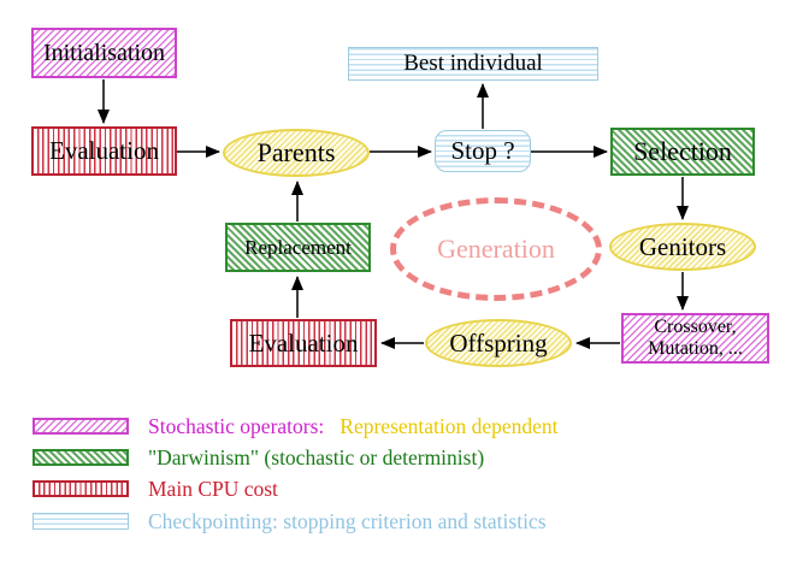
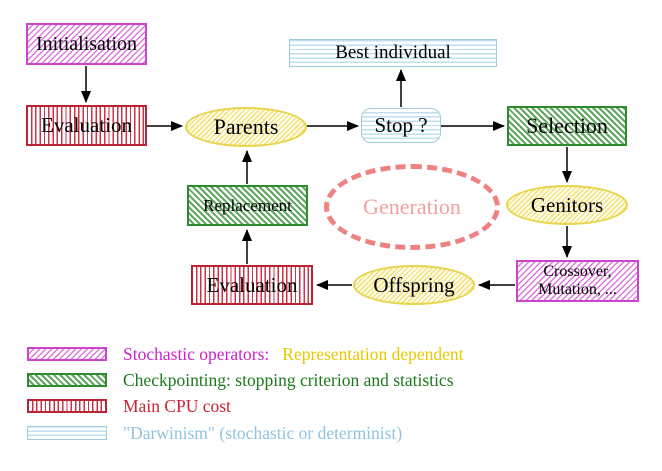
  Initialisation
  Evaluation
  Parents
  Best individual
  Stop ?
  Selection
  Genitors
  Crossover,
  Mutation, ...
  Offspring
  Evaluation
  Replacement
  Generation
  Stochastic operators: Representation dependent
- "Darwinism" (stochastic or determinist)
+ Checkpointing: stopping criterion and statistics
  Main CPU cost
- Checkpointing: stopping criterion and statistics
+ "Darwinism" (stochastic or determinist)
